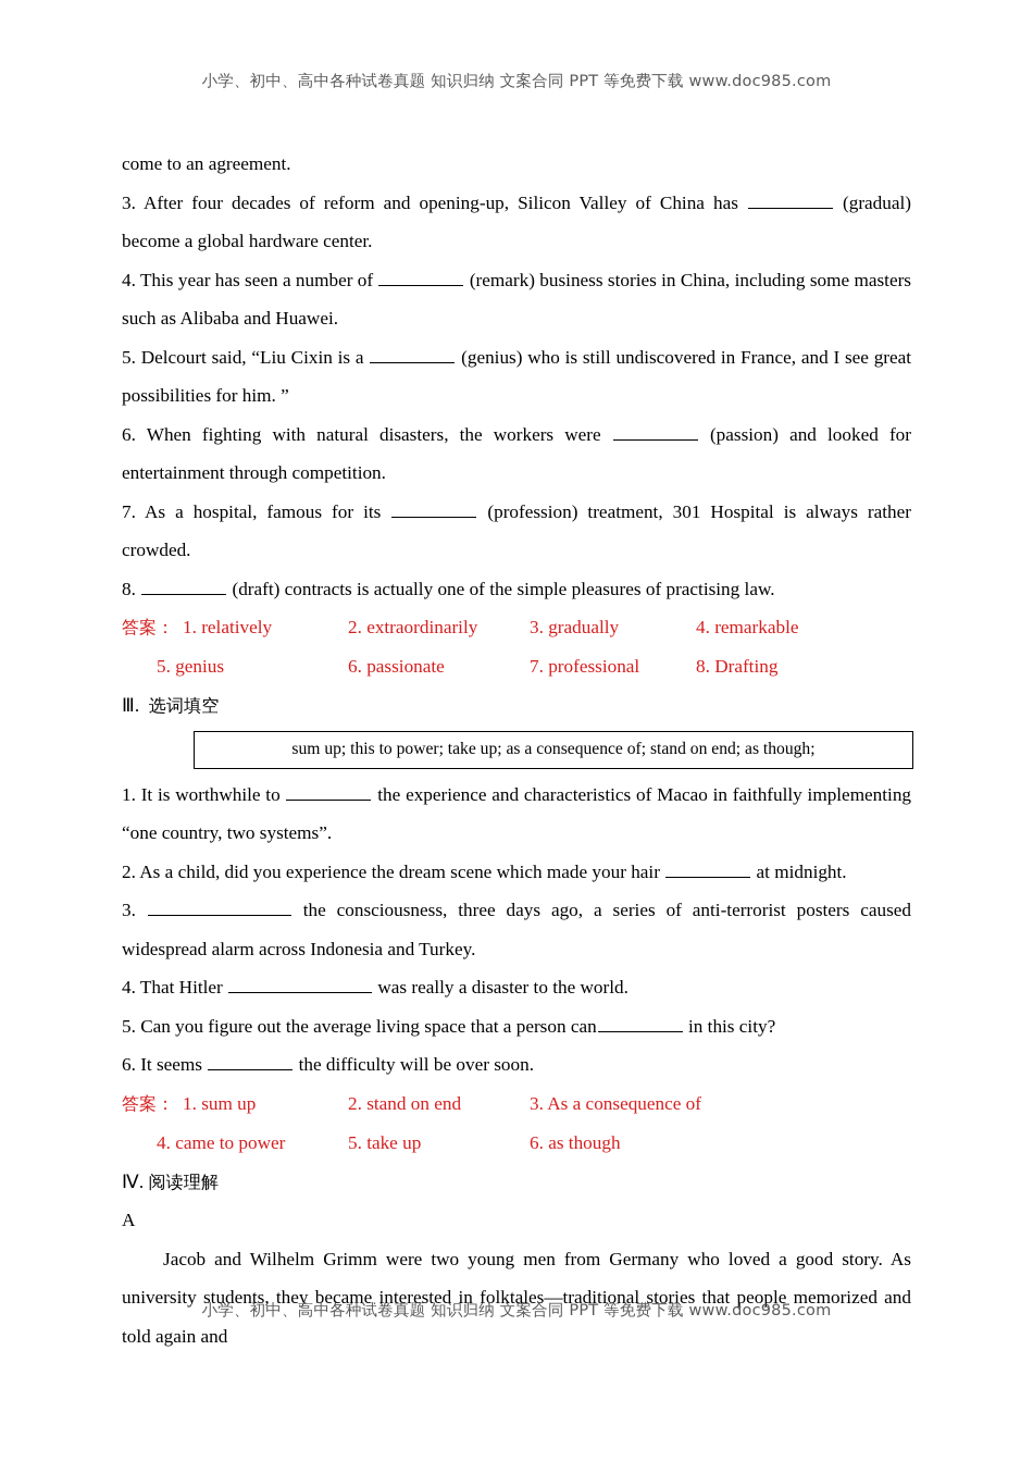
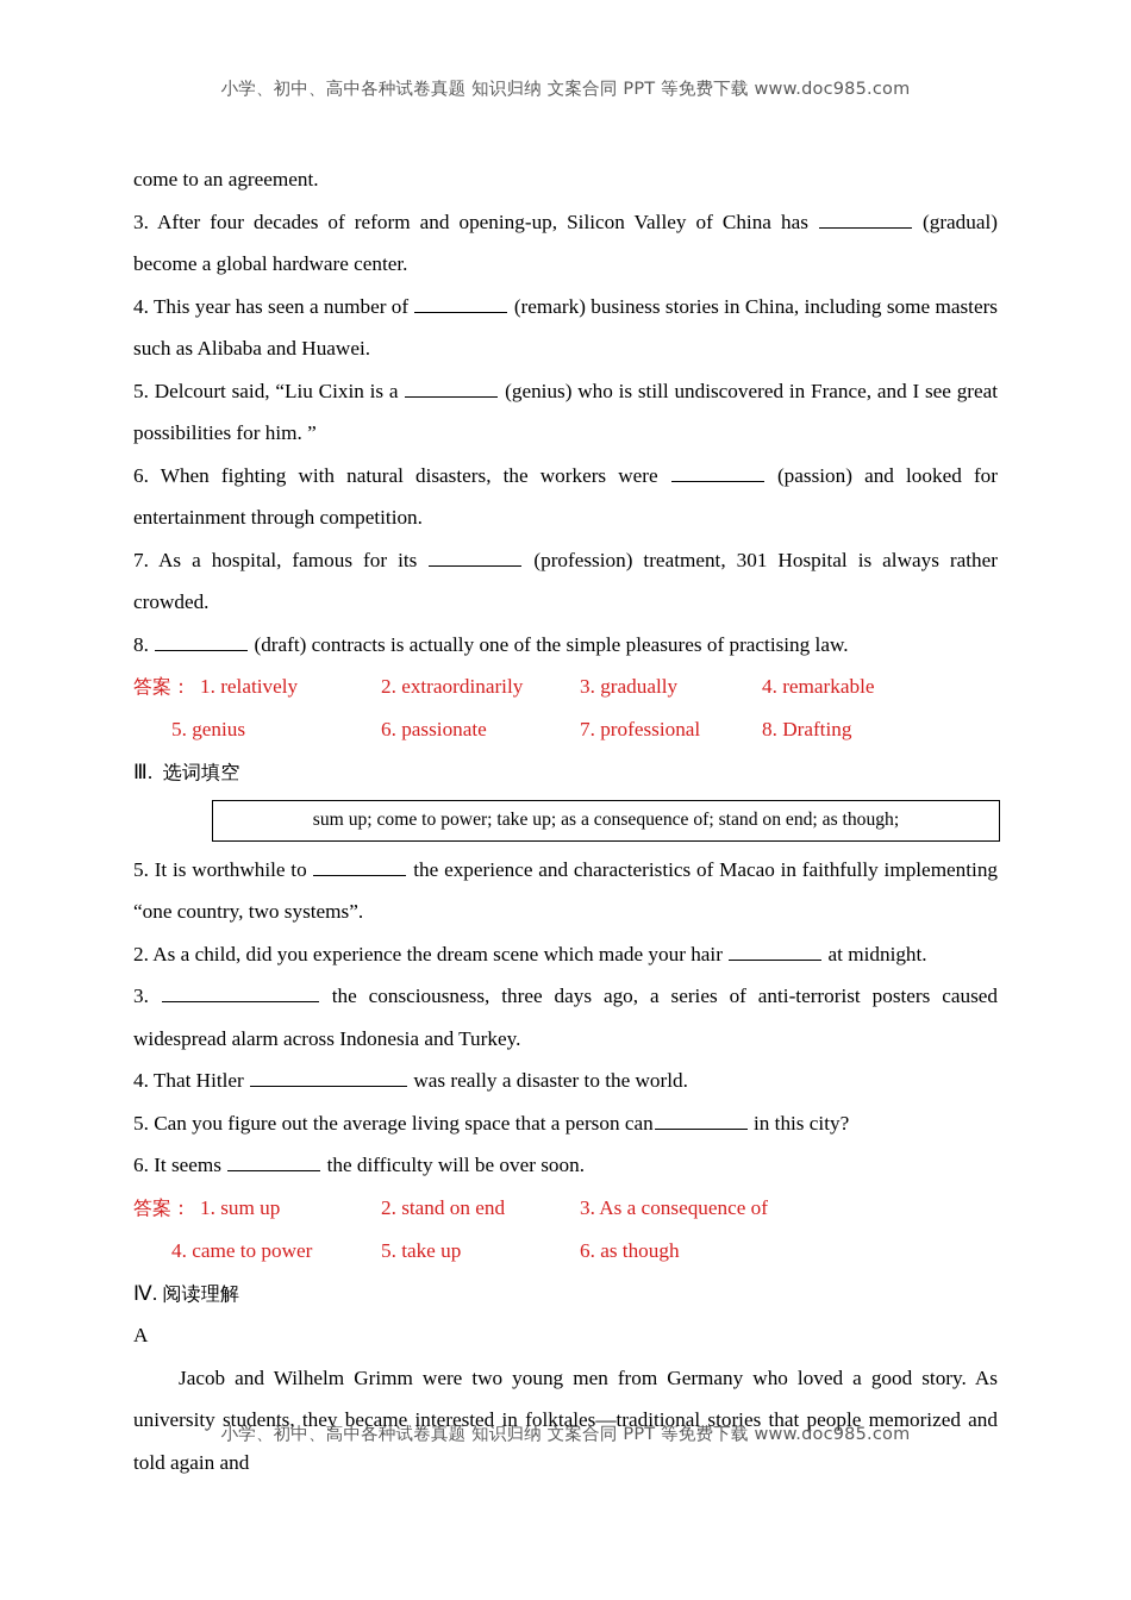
  小学、初中、高中各种试卷真题 知识归纳 文案合同 PPT 等免费下载 www.doc985.com
  come to an agreement.
  3. After four decades of reform and opening-up, Silicon Valley of China has (gradual) become a global hardware center.
  4. This year has seen a number of (remark) business stories in China, including some masters such as Alibaba and Huawei.
  5. Delcourt said, “Liu Cixin is a (genius) who is still undiscovered in France, and I see great possibilities for him. ”
  6. When fighting with natural disasters, the workers were (passion) and looked for entertainment through competition.
  7. As a hospital, famous for its (profession) treatment, 301 Hospital is always rather crowded.
  8. (draft) contracts is actually one of the simple pleasures of practising law.
  答案：
  1. relatively
  2. extraordinarily
  3. gradually
  4. remarkable
  5. genius
  6. passionate
  7. professional
  8. Drafting
  Ⅲ. 选词填空
- sum up; this to power; take up; as a consequence of; stand on end; as though;
+ sum up; come to power; take up; as a consequence of; stand on end; as though;
- 1. It is worthwhile to the experience and characteristics of Macao in faithfully implementing “one country, two systems”.
+ 5. It is worthwhile to the experience and characteristics of Macao in faithfully implementing “one country, two systems”.
  2. As a child, did you experience the dream scene which made your hair at midnight.
  3. the consciousness, three days ago, a series of anti-terrorist posters caused widespread alarm across Indonesia and Turkey.
  4. That Hitler was really a disaster to the world.
  5. Can you figure out the average living space that a person can in this city?
  6. It seems the difficulty will be over soon.
  答案：
  1. sum up
  2. stand on end
  3. As a consequence of
  4. came to power
  5. take up
  6. as though
  Ⅳ. 阅读理解
  A
  Jacob and Wilhelm Grimm were two young men from Germany who loved a good story. As university students, they became interested in folktales—traditional stories that people memorized and told again and
  小学、初中、高中各种试卷真题 知识归纳 文案合同 PPT 等免费下载 www.doc985.com
